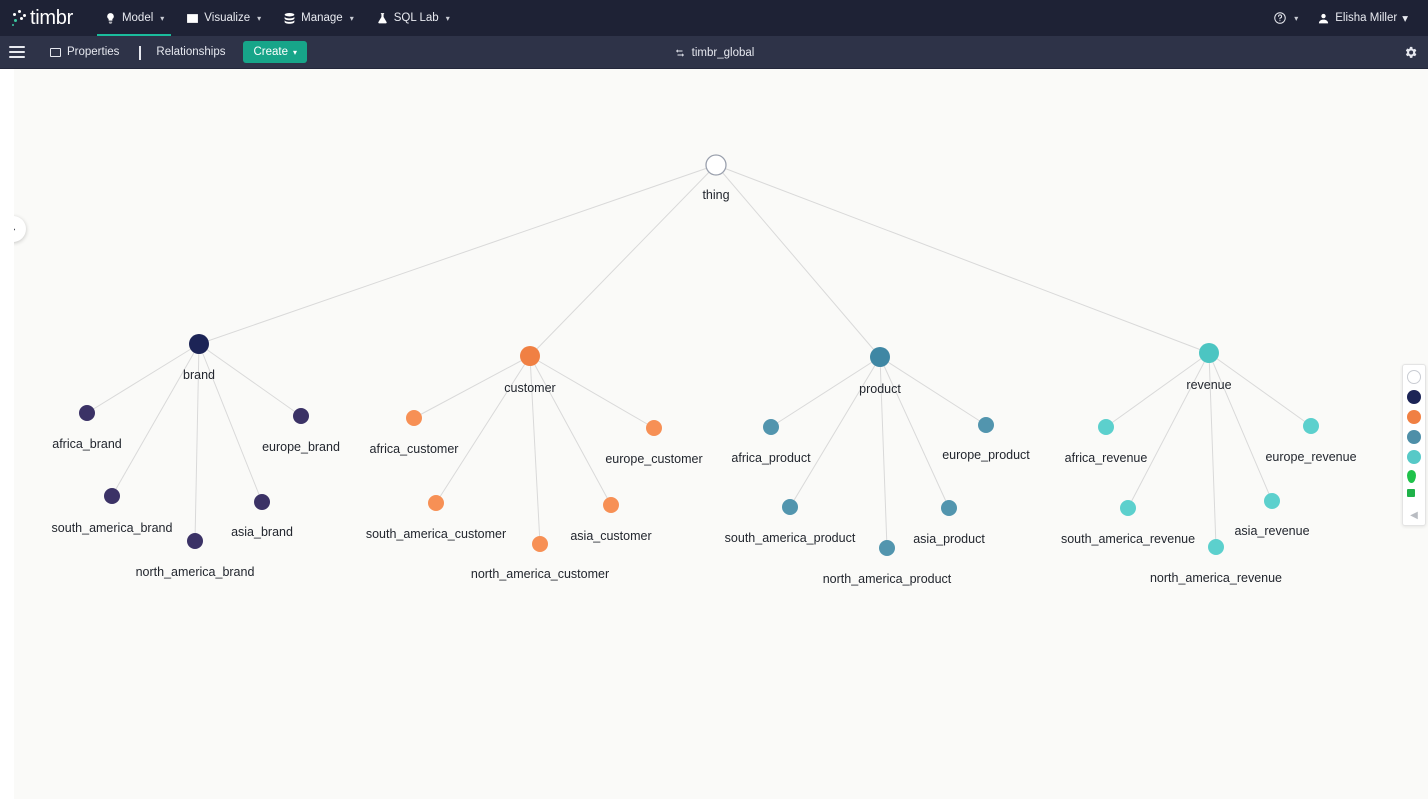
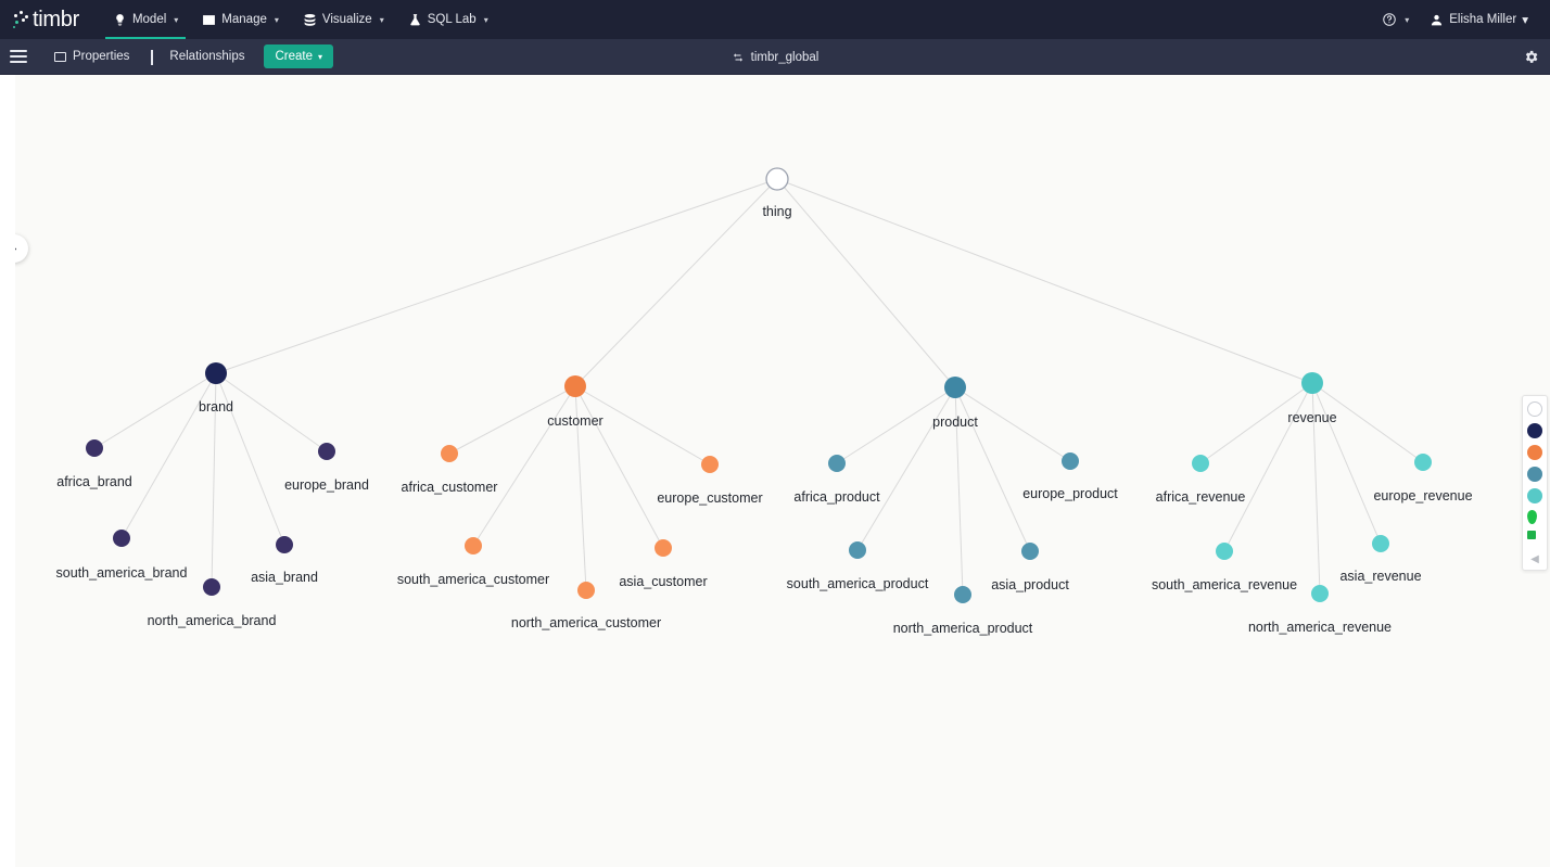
  timbr
  Model
  ▾
- Visualize
+ Manage
  ▾
- Manage
+ Visualize
  ▾
  SQL Lab
  ▾
  ▾
  Elisha Miller
  ▾
  Properties
  Relationships
  Create
  ▾
  timbr_global
  thing
  brand
  africa_brand
  europe_brand
  south_america_brand
  asia_brand
  north_america_brand
  customer
  africa_customer
  europe_customer
  south_america_customer
  asia_customer
  north_america_customer
  product
  africa_product
  europe_product
  south_america_product
  asia_product
  north_america_product
  revenue
  africa_revenue
  europe_revenue
  south_america_revenue
  asia_revenue
  north_america_revenue
  ◀
